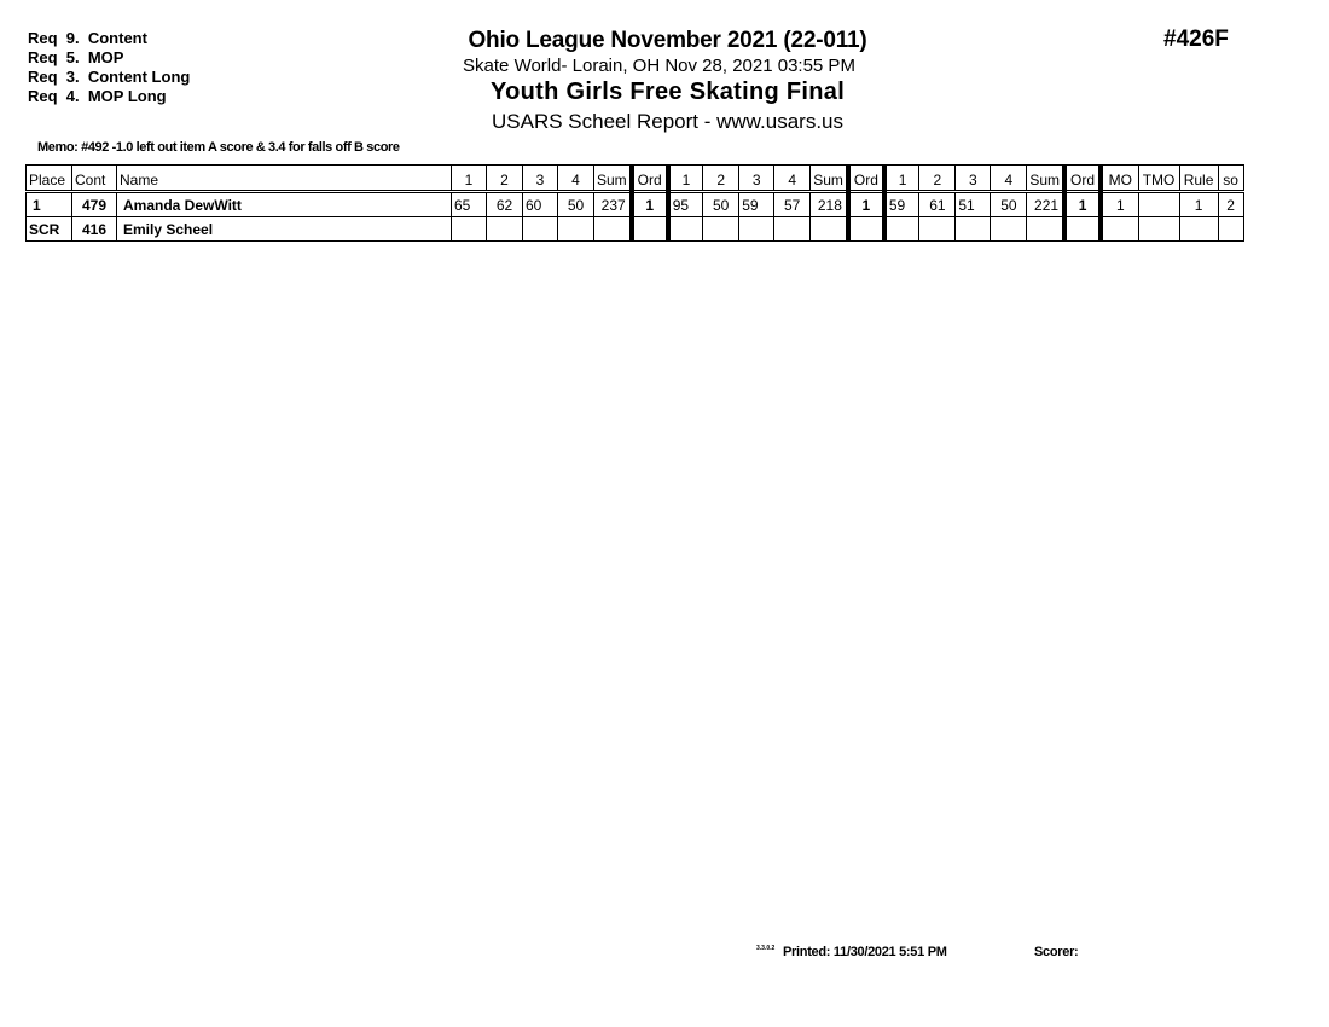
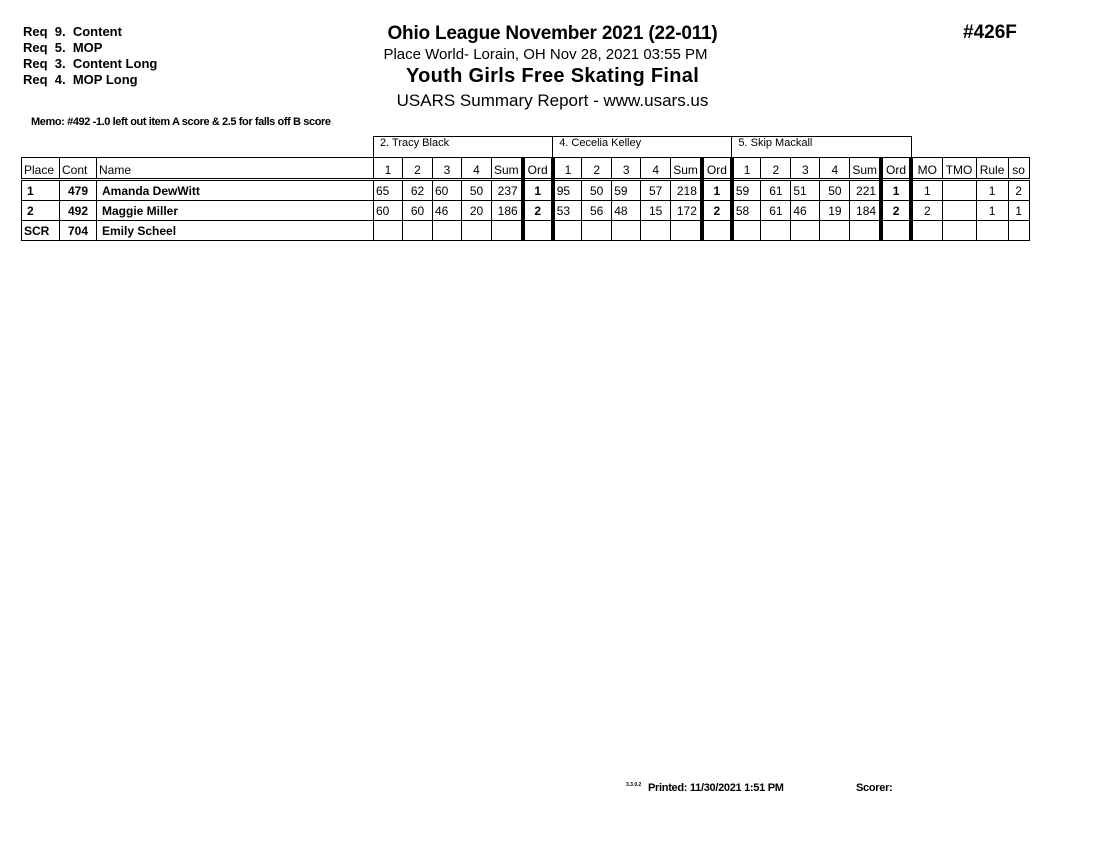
  Req 9. Content
  Req 5. MOP
  Req 3. Content Long
  Req 4. MOP Long
  Ohio League November 2021 (22-011)
- Skate World- Lorain, OH Nov 28, 2021 03:55 PM
+ Place World- Lorain, OH Nov 28, 2021 03:55 PM
  Youth Girls Free Skating Final
- USARS Scheel Report - www.usars.us
+ USARS Summary Report - www.usars.us
  #426F
- Memo: #492 -1.0 left out item A score & 3.4 for falls off B score
+ Memo: #492 -1.0 left out item A score & 2.5 for falls off B score
+ 	2. Tracy Black	4. Cecelia Kelley	5. Skip Mackall
  Place	Cont	Name	1	2	3	4	Sum	Ord	1	2	3	4	Sum	Ord	1	2	3	4	Sum	Ord	MO	TMO	Rule	so
  1	479	Amanda DewWitt	65	62	60	50	237	1	95	50	59	57	218	1	59	61	51	50	221	1	1		1	2
+ 2	492	Maggie Miller	60	60	46	20	186	2	53	56	48	15	172	2	58	61	46	19	184	2	2		1	1
- SCR	416	Emily Scheel
+ SCR	704	Emily Scheel
- Printed: 11/30/2021 5:51 PM
+ Printed: 11/30/2021 1:51 PM
  Scorer:
